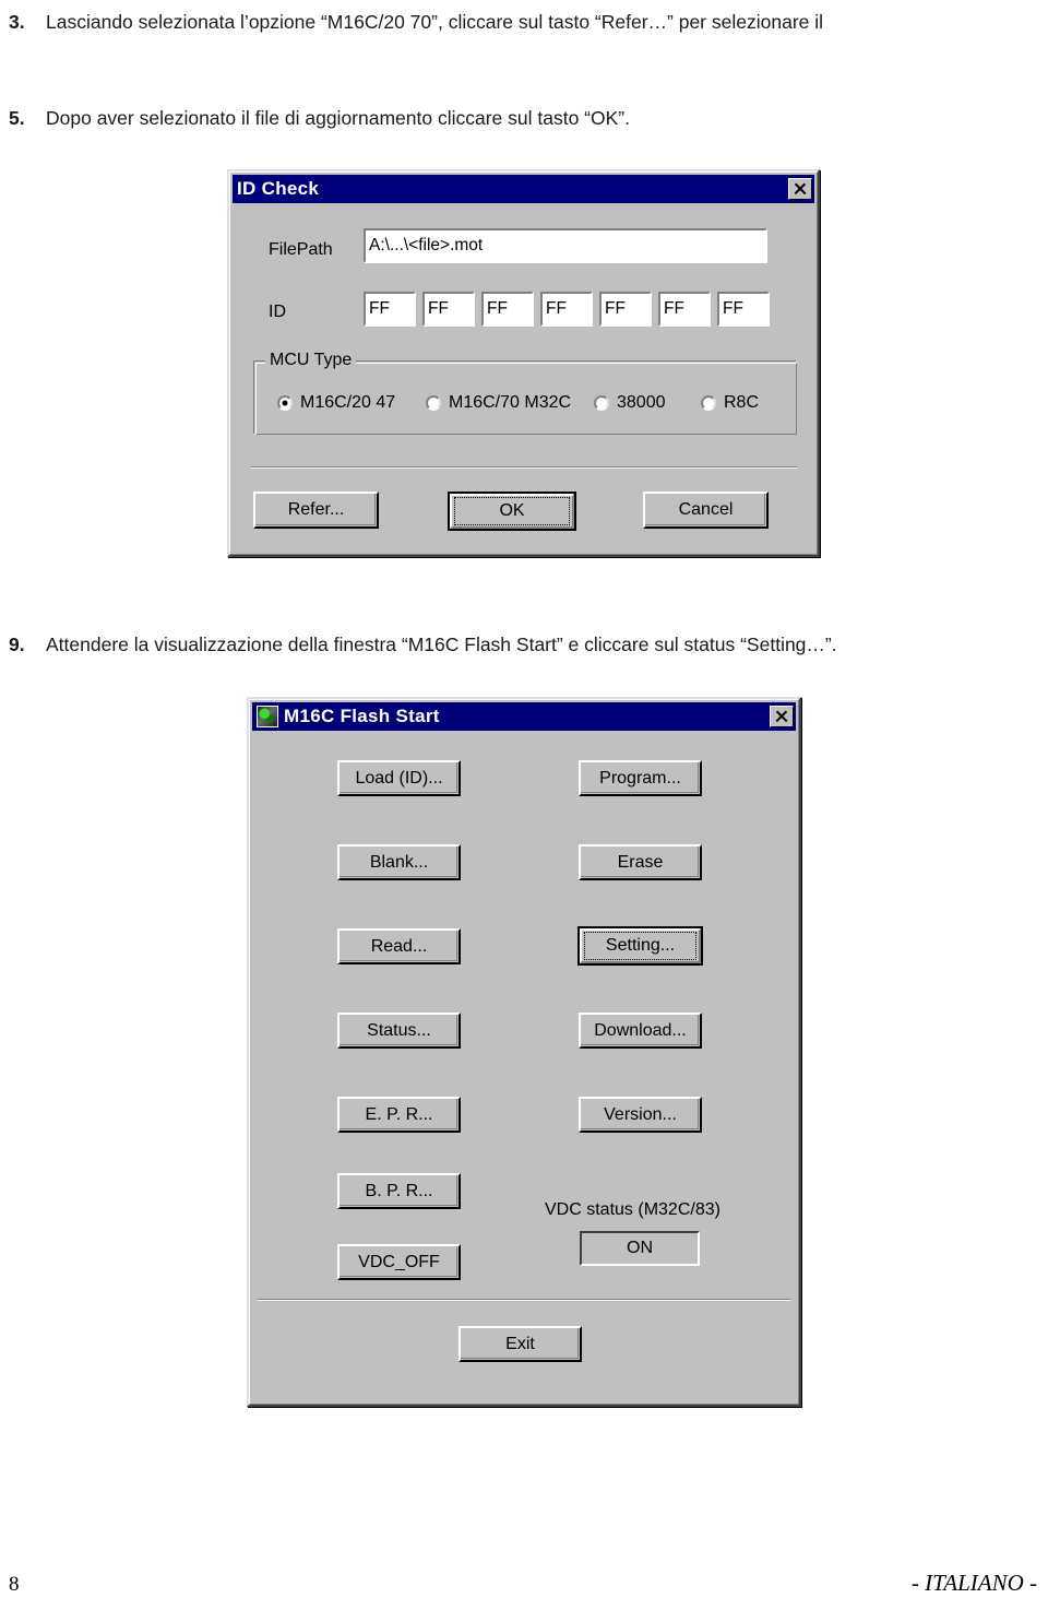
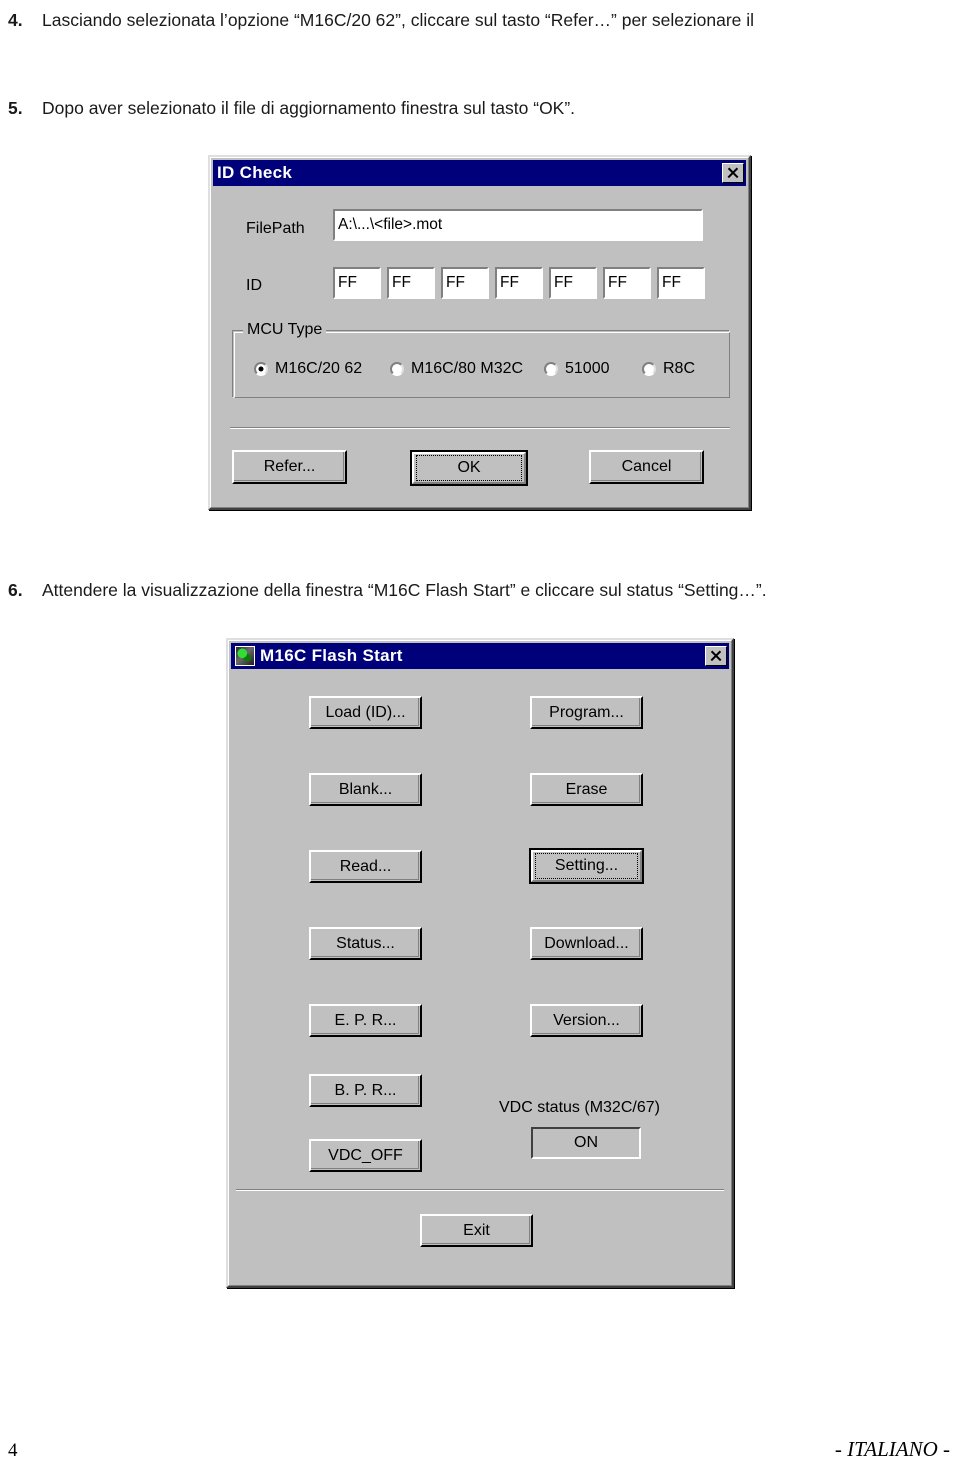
- 3.
+ 4.
- Lasciando selezionata l’opzione “M16C/20 70”, cliccare sul tasto “Refer…” per selezionare il
+ Lasciando selezionata l’opzione “M16C/20 62”, cliccare sul tasto “Refer…” per selezionare il
  5.
- Dopo aver selezionato il file di aggiornamento cliccare sul tasto “OK”.
+ Dopo aver selezionato il file di aggiornamento finestra sul tasto “OK”.
  ID Check
  FilePath
  A:\...\<file>.mot
  ID
  FF
  FF
  FF
  FF
  FF
  FF
  FF
  MCU Type
- M16C/20 47
+ M16C/20 62
- M16C/70 M32C
+ M16C/80 M32C
- 38000
+ 51000
  R8C
  Refer...
  OK
  Cancel
- 9.
+ 6.
  Attendere la visualizzazione della finestra “M16C Flash Start” e cliccare sul status “Setting…”.
  M16C Flash Start
  Load (ID)...
  Program...
  Blank...
  Erase
  Read...
  Setting...
  Status...
  Download...
  E. P. R...
  Version...
  B. P. R...
- VDC status (M32C/83)
+ VDC status (M32C/67)
  VDC_OFF
  ON
  Exit
- 8
+ 4
  - ITALIANO -
